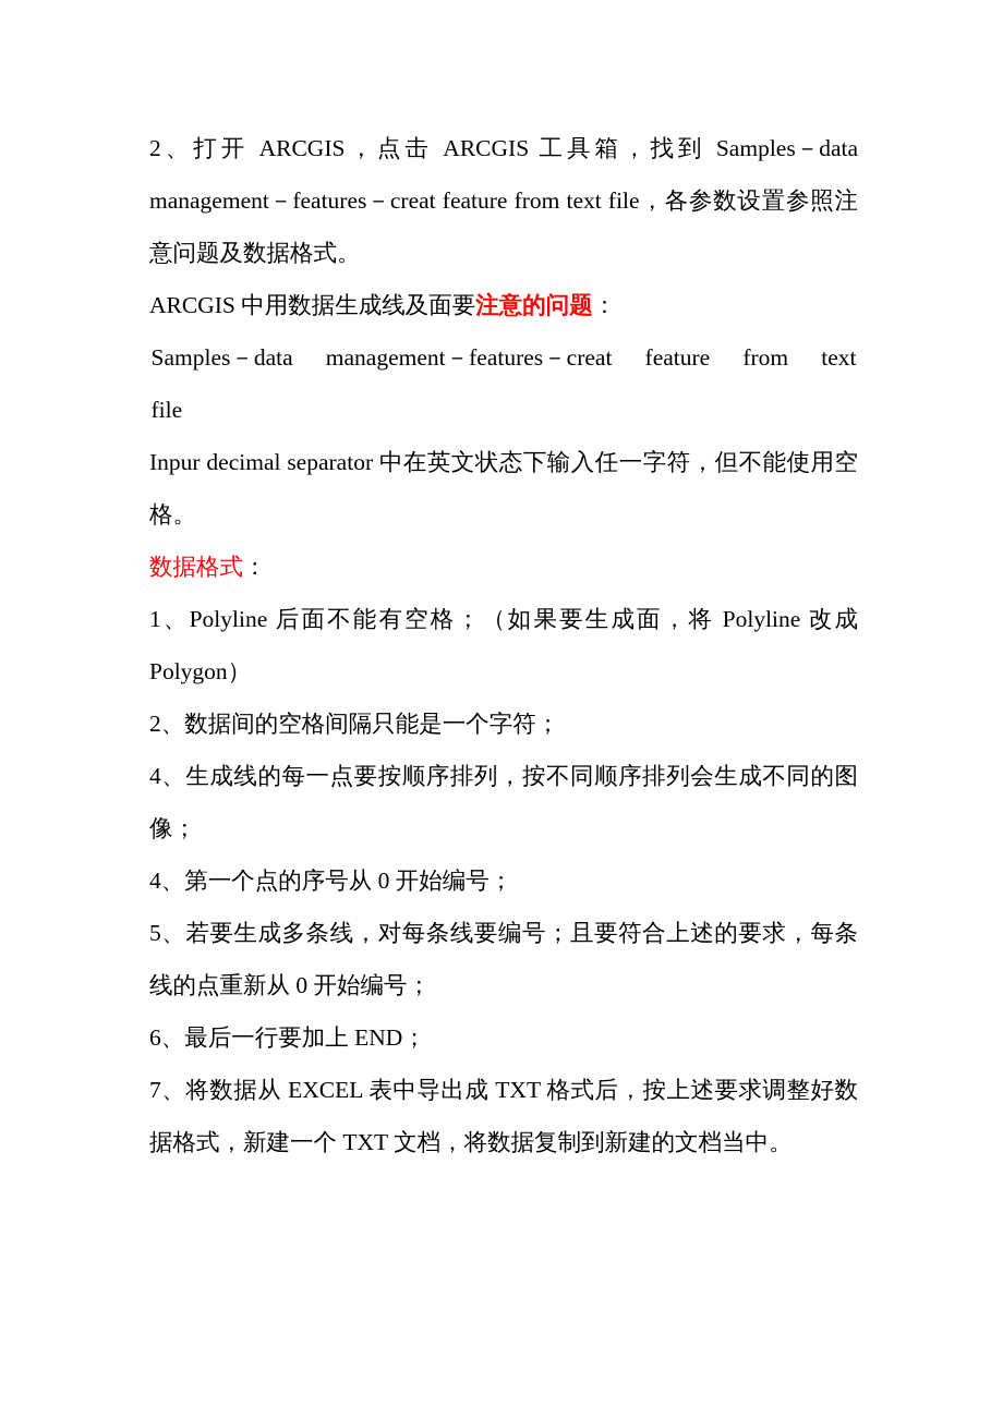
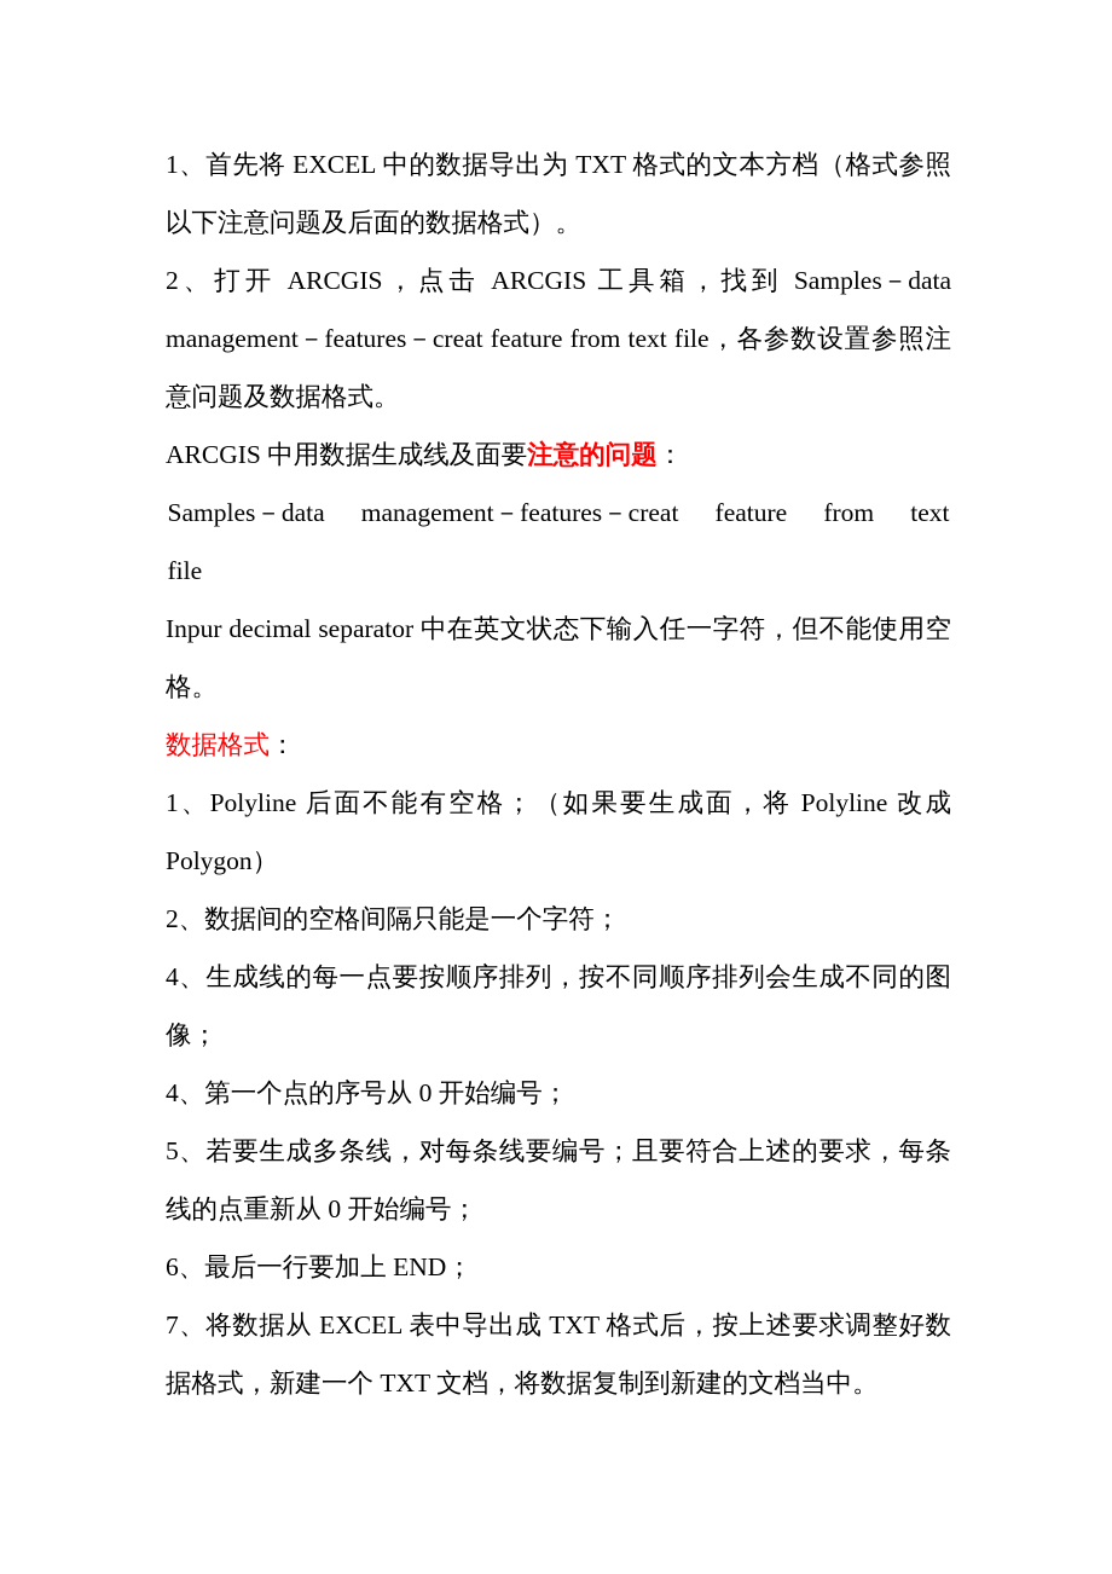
+ 1、首先将 EXCEL 中的数据导出为 TXT 格式的文本方档（格式参照以下注意问题及后面的数据格式）。
  2、打开 ARCGIS，点击 ARCGIS 工具箱，找到 Samples－data management－features－creat feature from text file，各参数设置参照注意问题及数据格式。
  ARCGIS 中用数据生成线及面要注意的问题：
  Samples－data management－features－creat feature from text
  file
  Inpur decimal separator 中在英文状态下输入任一字符，但不能使用空格。
  数据格式：
  1、Polyline 后面不能有空格；（如果要生成面，将 Polyline 改成 Polygon）
  2、数据间的空格间隔只能是一个字符；
  4、生成线的每一点要按顺序排列，按不同顺序排列会生成不同的图像；
  4、第一个点的序号从 0 开始编号；
  5、若要生成多条线，对每条线要编号；且要符合上述的要求，每条线的点重新从 0 开始编号；
  6、最后一行要加上 END；
  7、将数据从 EXCEL 表中导出成 TXT 格式后，按上述要求调整好数据格式，新建一个 TXT 文档，将数据复制到新建的文档当中。
